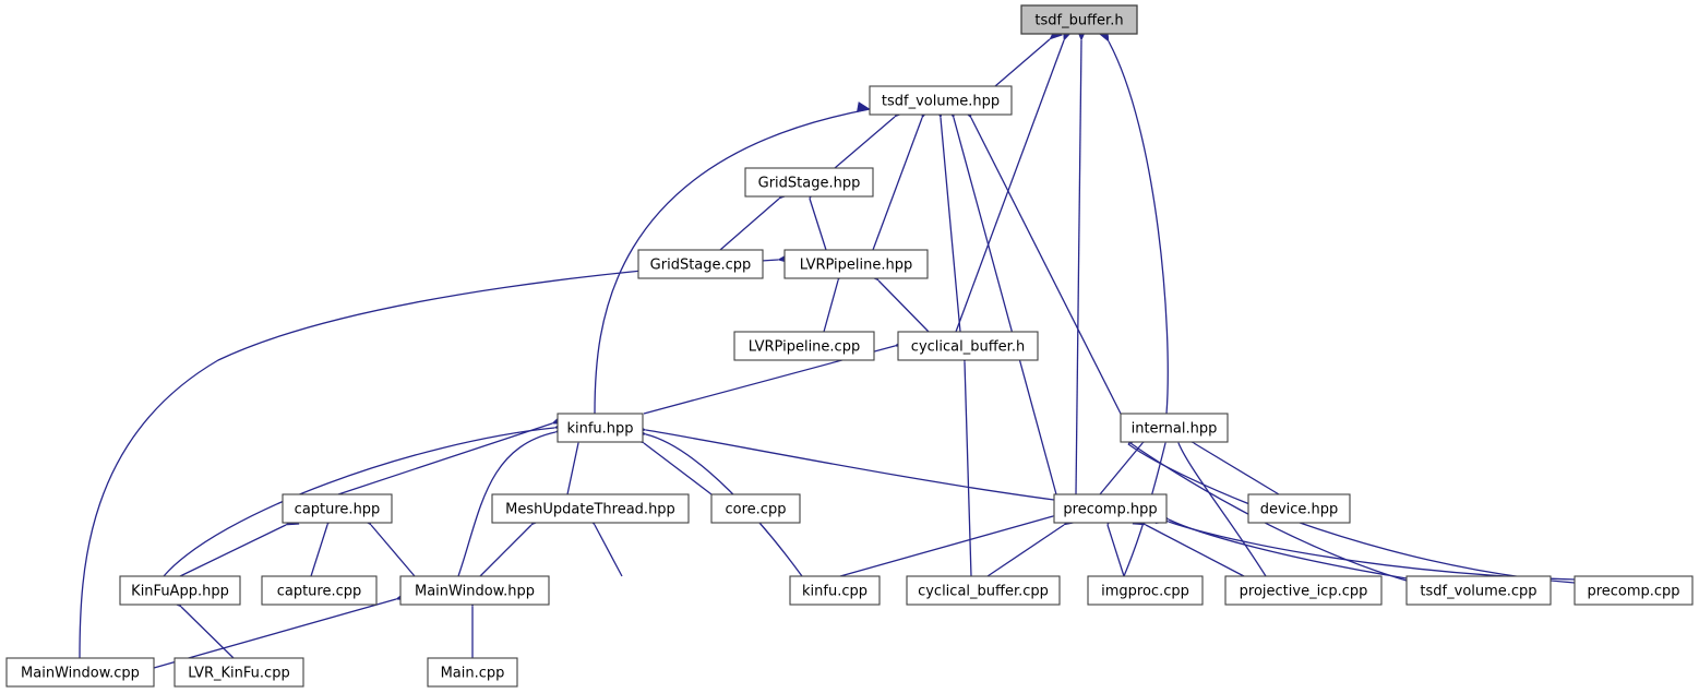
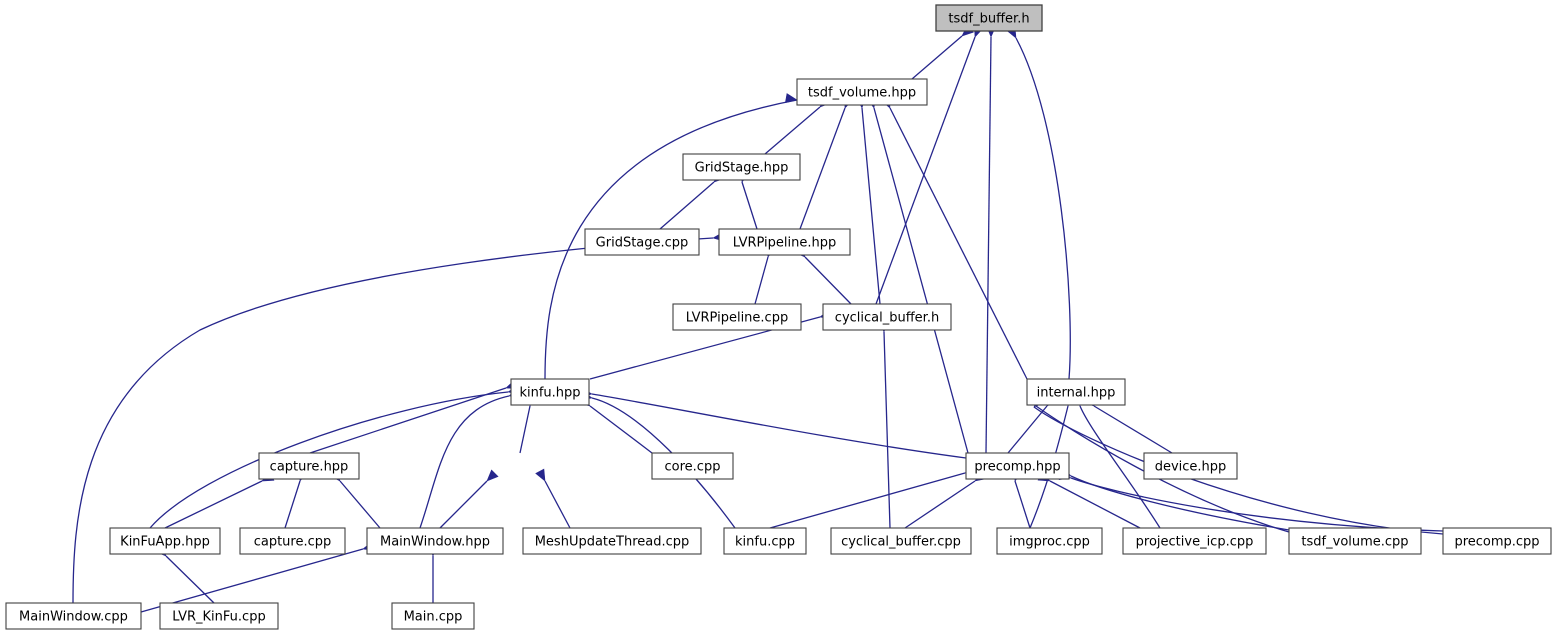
  tsdf_buffer.h
  tsdf_volume.hpp
  GridStage.hpp
  GridStage.cpp
  LVRPipeline.hpp
  LVRPipeline.cpp
  cyclical_buffer.h
  kinfu.hpp
  internal.hpp
  capture.hpp
- MeshUpdateThread.hpp
  core.cpp
  precomp.hpp
  device.hpp
  KinFuApp.hpp
  capture.cpp
  MainWindow.hpp
+ MeshUpdateThread.cpp
  kinfu.cpp
  cyclical_buffer.cpp
  imgproc.cpp
  projective_icp.cpp
  tsdf_volume.cpp
  precomp.cpp
  MainWindow.cpp
  LVR_KinFu.cpp
  Main.cpp
